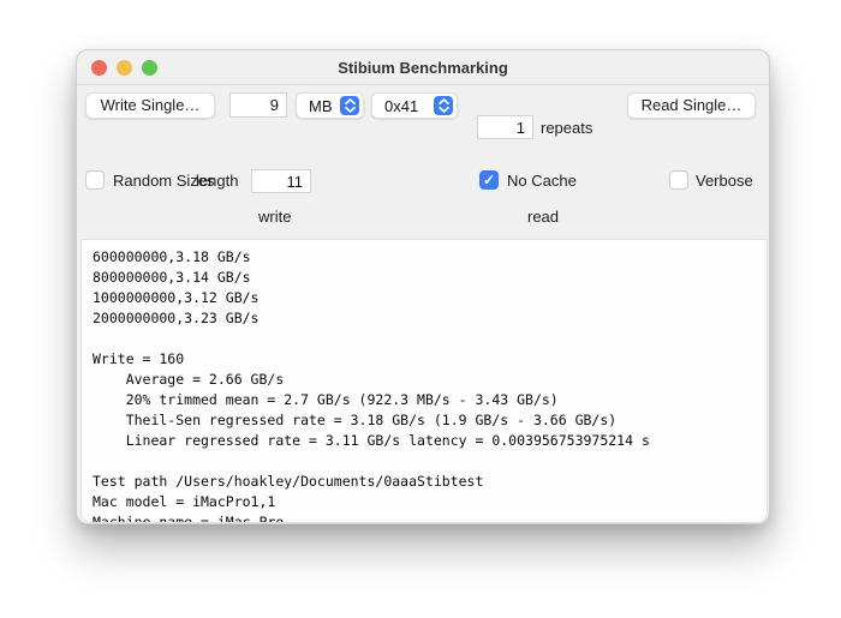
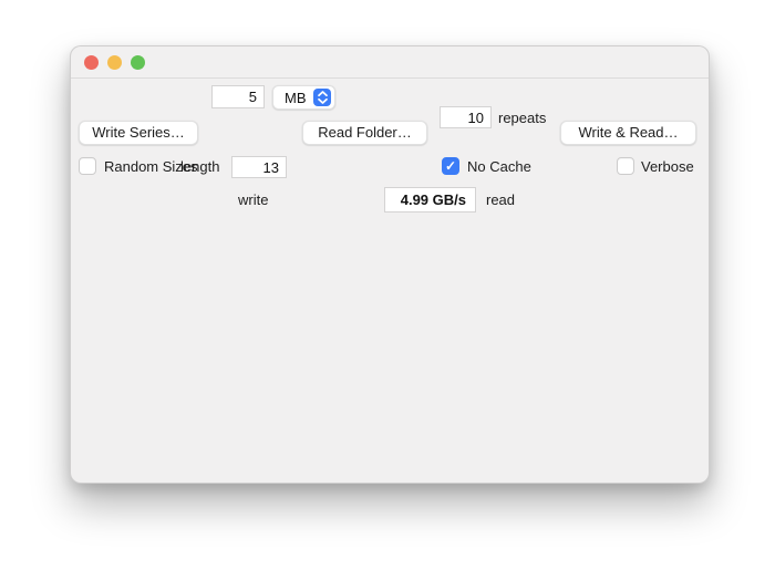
- Stibium Benchmarking
- Write Single…
- 9
+ 5
  MB
- 0x41
- Read Single…
- 1
+ 10
  repeats
+ Write Series…
+ Read Folder…
+ Write & Read…
  Random Sizes
  length
- 11
+ 13
  ✓
  No Cache
  Verbose
  write
+ 4.99 GB/s
  read
- 600000000,3.18 GB/s
- 800000000,3.14 GB/s
- 1000000000,3.12 GB/s
- 2000000000,3.23 GB/s
- Write = 160
- Average = 2.66 GB/s
- 20% trimmed mean = 2.7 GB/s (922.3 MB/s - 3.43 GB/s)
- Theil-Sen regressed rate = 3.18 GB/s (1.9 GB/s - 3.66 GB/s)
- Linear regressed rate = 3.11 GB/s latency = 0.003956753975214 s
- Test path /Users/hoakley/Documents/0aaaStibtest
- Mac model = iMacPro1,1
- Machine name = iMac Pro
